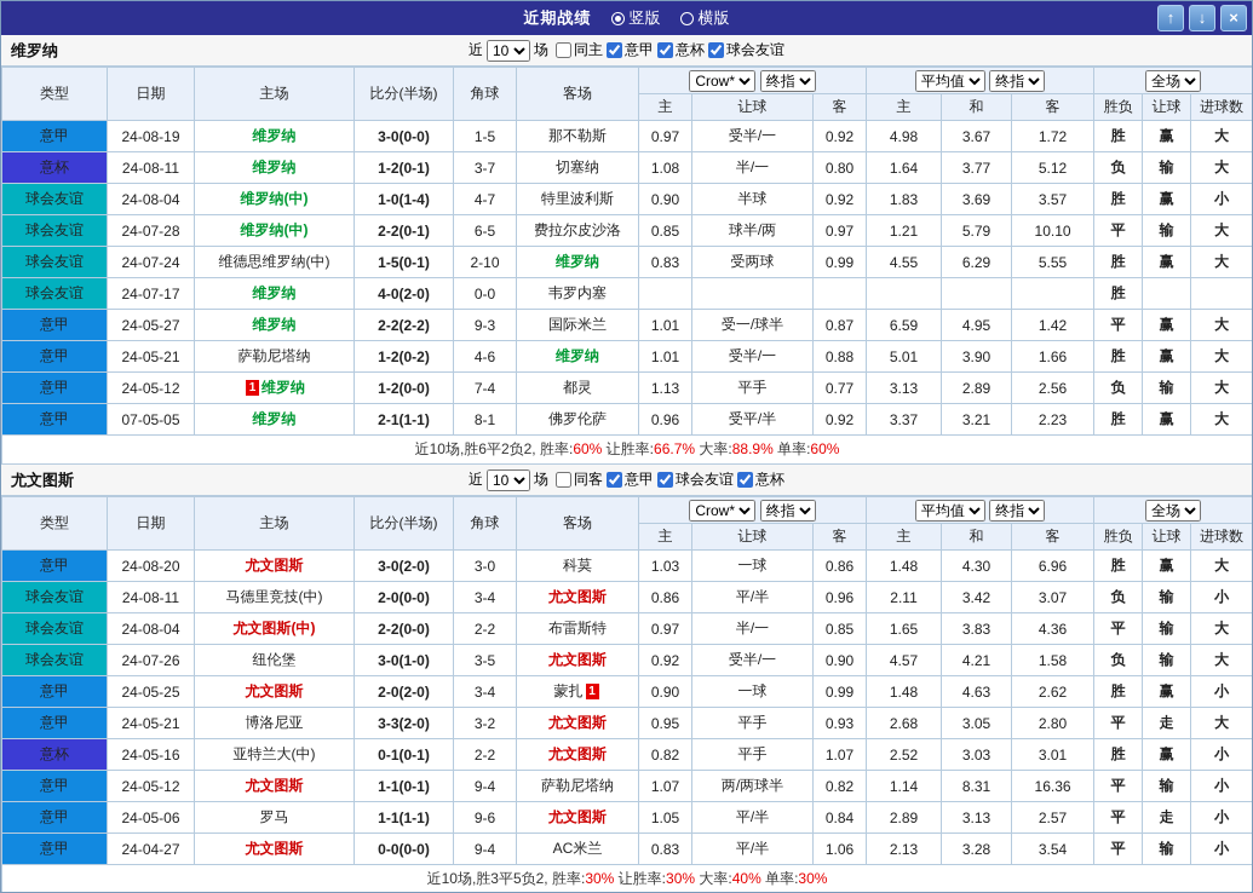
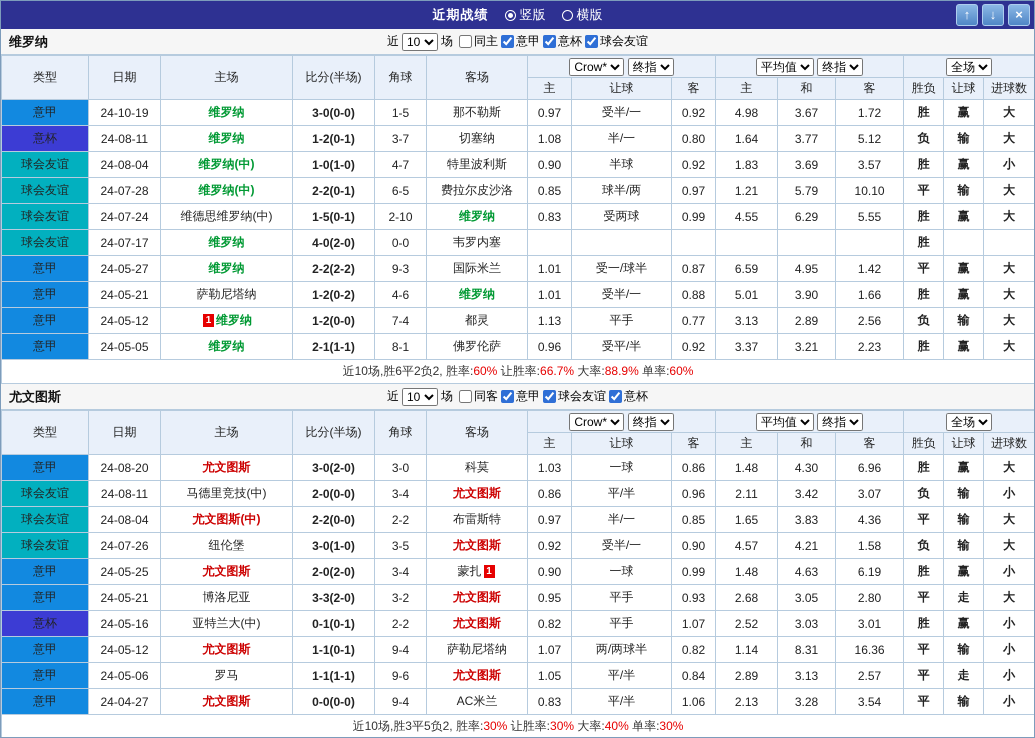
  近期战绩
  竖版
  横版
  ↑
  ↓
  ×
  维罗纳
  近
  10
  场
  同主
  意甲
  意杯
  球会友谊
  类型	日期	主场	比分(半场)	角球	客场	Crow* 终指	平均值 终指	全场
  主	让球	客	主	和	客	胜负	让球	进球数
- 意甲	24-08-19	维罗纳	3-0(0-0)	1-5	那不勒斯	0.97	受半/一	0.92	4.98	3.67	1.72	胜	赢	大
+ 意甲	24-10-19	维罗纳	3-0(0-0)	1-5	那不勒斯	0.97	受半/一	0.92	4.98	3.67	1.72	胜	赢	大
  意杯	24-08-11	维罗纳	1-2(0-1)	3-7	切塞纳	1.08	半/一	0.80	1.64	3.77	5.12	负	输	大
- 球会友谊	24-08-04	维罗纳(中)	1-0(1-4)	4-7	特里波利斯	0.90	半球	0.92	1.83	3.69	3.57	胜	赢	小
+ 球会友谊	24-08-04	维罗纳(中)	1-0(1-0)	4-7	特里波利斯	0.90	半球	0.92	1.83	3.69	3.57	胜	赢	小
  球会友谊	24-07-28	维罗纳(中)	2-2(0-1)	6-5	费拉尔皮沙洛	0.85	球半/两	0.97	1.21	5.79	10.10	平	输	大
  球会友谊	24-07-24	维德思维罗纳(中)	1-5(0-1)	2-10	维罗纳	0.83	受两球	0.99	4.55	6.29	5.55	胜	赢	大
  球会友谊	24-07-17	维罗纳	4-0(2-0)	0-0	韦罗内塞							胜
  意甲	24-05-27	维罗纳	2-2(2-2)	9-3	国际米兰	1.01	受一/球半	0.87	6.59	4.95	1.42	平	赢	大
  意甲	24-05-21	萨勒尼塔纳	1-2(0-2)	4-6	维罗纳	1.01	受半/一	0.88	5.01	3.90	1.66	胜	赢	大
  意甲	24-05-12	1 维罗纳	1-2(0-0)	7-4	都灵	1.13	平手	0.77	3.13	2.89	2.56	负	输	大
- 意甲	07-05-05	维罗纳	2-1(1-1)	8-1	佛罗伦萨	0.96	受平/半	0.92	3.37	3.21	2.23	胜	赢	大
+ 意甲	24-05-05	维罗纳	2-1(1-1)	8-1	佛罗伦萨	0.96	受平/半	0.92	3.37	3.21	2.23	胜	赢	大
  近10场,胜6平2负2, 胜率:60% 让胜率:66.7% 大率:88.9% 单率:60%
  尤文图斯
  近
  10
  场
  同客
  意甲
  球会友谊
  意杯
  类型	日期	主场	比分(半场)	角球	客场	Crow* 终指	平均值 终指	全场
  主	让球	客	主	和	客	胜负	让球	进球数
  意甲	24-08-20	尤文图斯	3-0(2-0)	3-0	科莫	1.03	一球	0.86	1.48	4.30	6.96	胜	赢	大
  球会友谊	24-08-11	马德里竞技(中)	2-0(0-0)	3-4	尤文图斯	0.86	平/半	0.96	2.11	3.42	3.07	负	输	小
  球会友谊	24-08-04	尤文图斯(中)	2-2(0-0)	2-2	布雷斯特	0.97	半/一	0.85	1.65	3.83	4.36	平	输	大
  球会友谊	24-07-26	纽伦堡	3-0(1-0)	3-5	尤文图斯	0.92	受半/一	0.90	4.57	4.21	1.58	负	输	大
- 意甲	24-05-25	尤文图斯	2-0(2-0)	3-4	蒙扎 1	0.90	一球	0.99	1.48	4.63	2.62	胜	赢	小
+ 意甲	24-05-25	尤文图斯	2-0(2-0)	3-4	蒙扎 1	0.90	一球	0.99	1.48	4.63	6.19	胜	赢	小
  意甲	24-05-21	博洛尼亚	3-3(2-0)	3-2	尤文图斯	0.95	平手	0.93	2.68	3.05	2.80	平	走	大
  意杯	24-05-16	亚特兰大(中)	0-1(0-1)	2-2	尤文图斯	0.82	平手	1.07	2.52	3.03	3.01	胜	赢	小
  意甲	24-05-12	尤文图斯	1-1(0-1)	9-4	萨勒尼塔纳	1.07	两/两球半	0.82	1.14	8.31	16.36	平	输	小
  意甲	24-05-06	罗马	1-1(1-1)	9-6	尤文图斯	1.05	平/半	0.84	2.89	3.13	2.57	平	走	小
  意甲	24-04-27	尤文图斯	0-0(0-0)	9-4	AC米兰	0.83	平/半	1.06	2.13	3.28	3.54	平	输	小
  近10场,胜3平5负2, 胜率:30% 让胜率:30% 大率:40% 单率:30%
